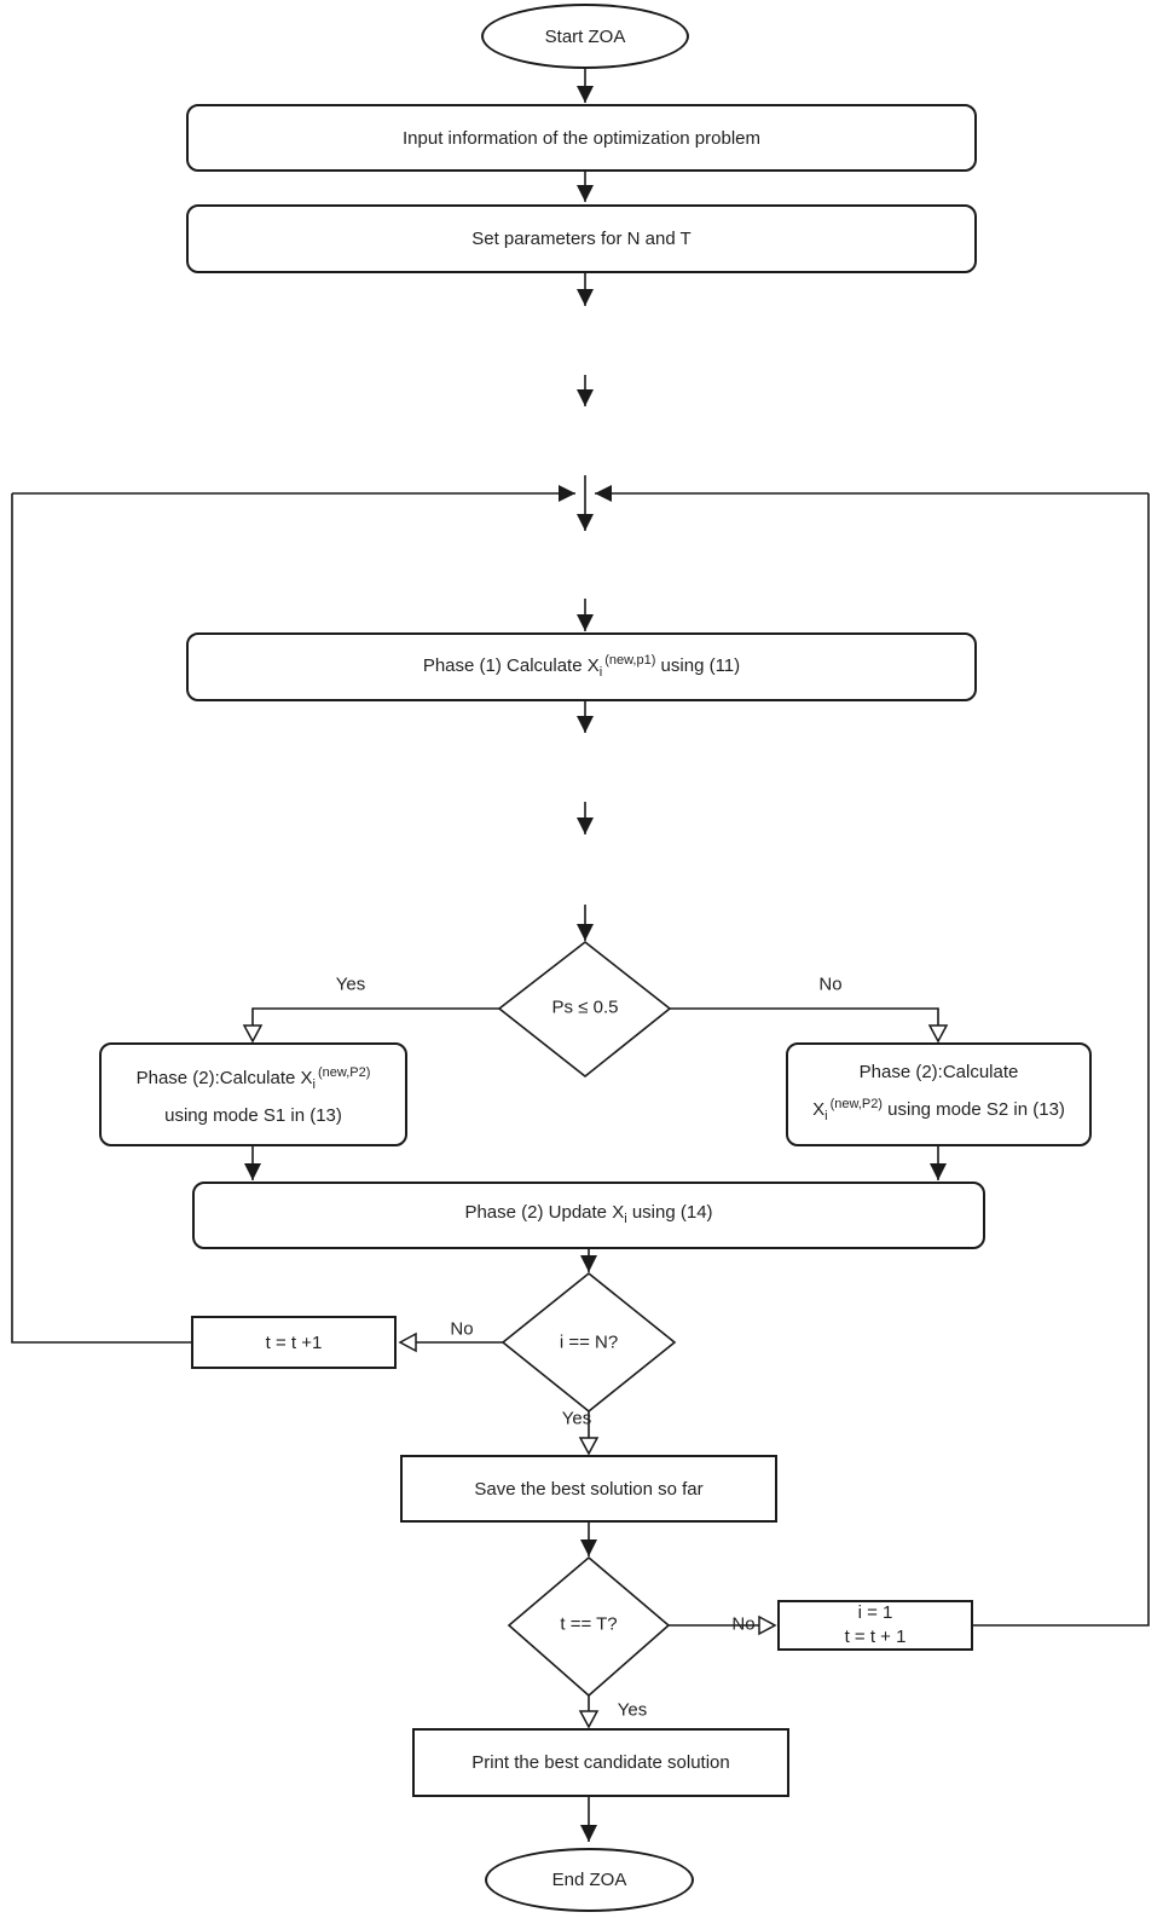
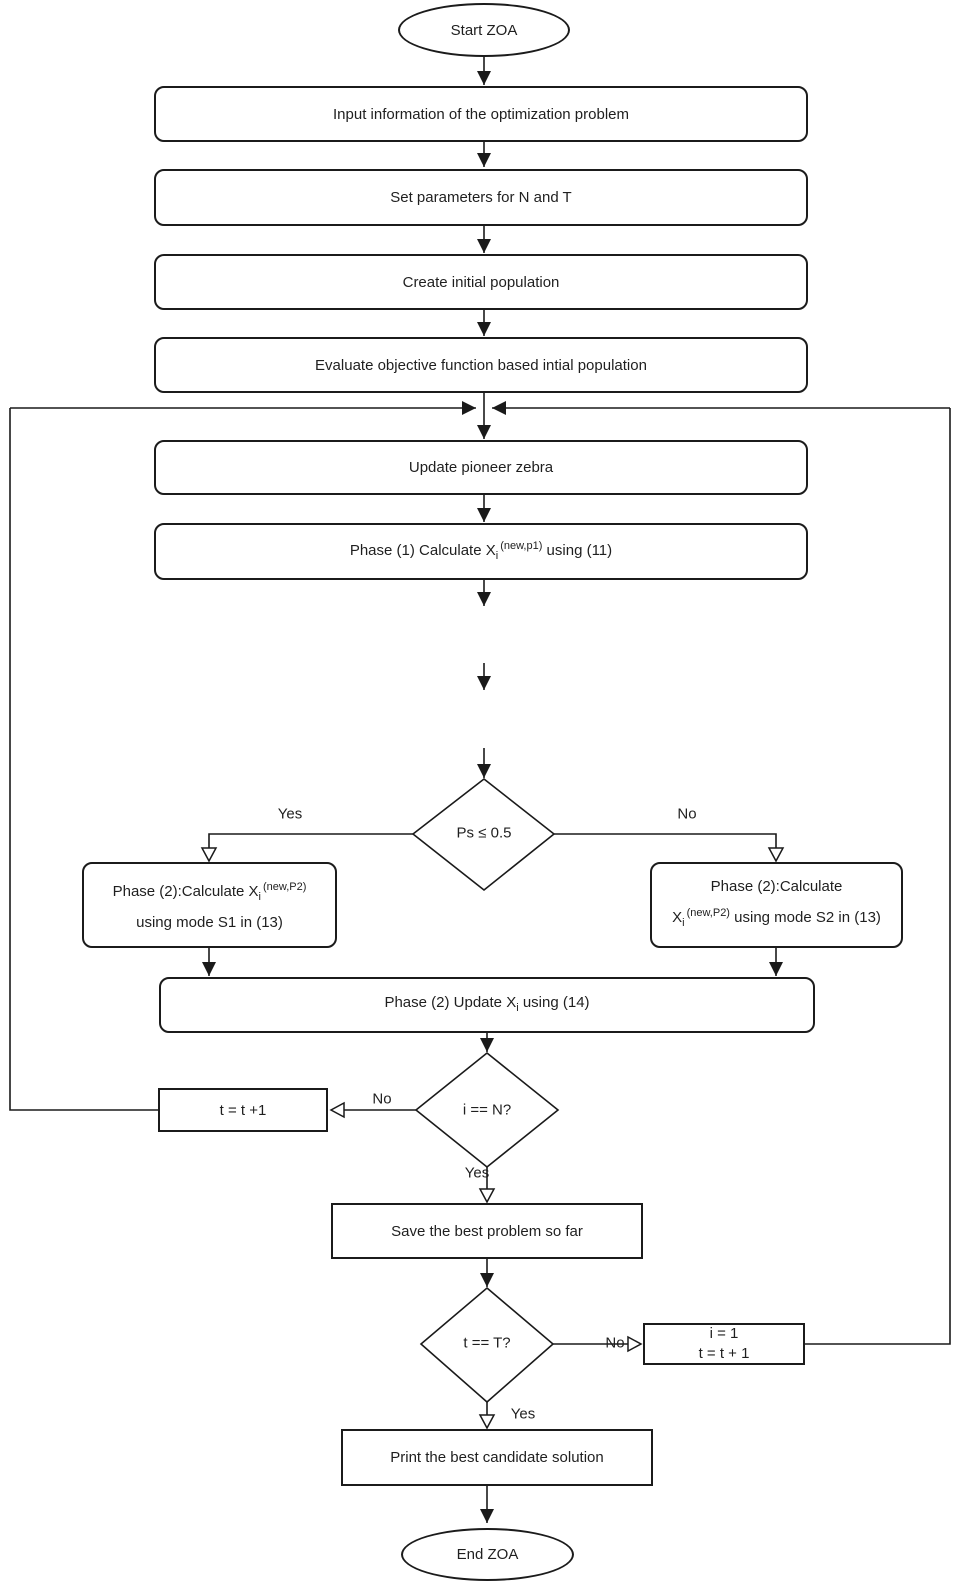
  Start ZOA
  End ZOA
  Input information of the optimization problem
  Set parameters for N and T
+ Create initial population
+ Evaluate objective function based intial population
+ Update pioneer zebra
  Phase (1) Calculate Xi(new,p1) using (11)
  Phase (2):Calculate Xi(new,P2)
  using mode S1 in (13)
  Phase (2):Calculate
  Xi(new,P2) using mode S2 in (13)
  Phase (2) Update Xi using (14)
  t = t +1
- Save the best solution so far
+ Save the best problem so far
  i = 1
  t = t + 1
  Print the best candidate solution
  Ps ≤ 0.5
  i == N?
  t == T?
  Yes
  No
  No
  Yes
  No
  Yes
